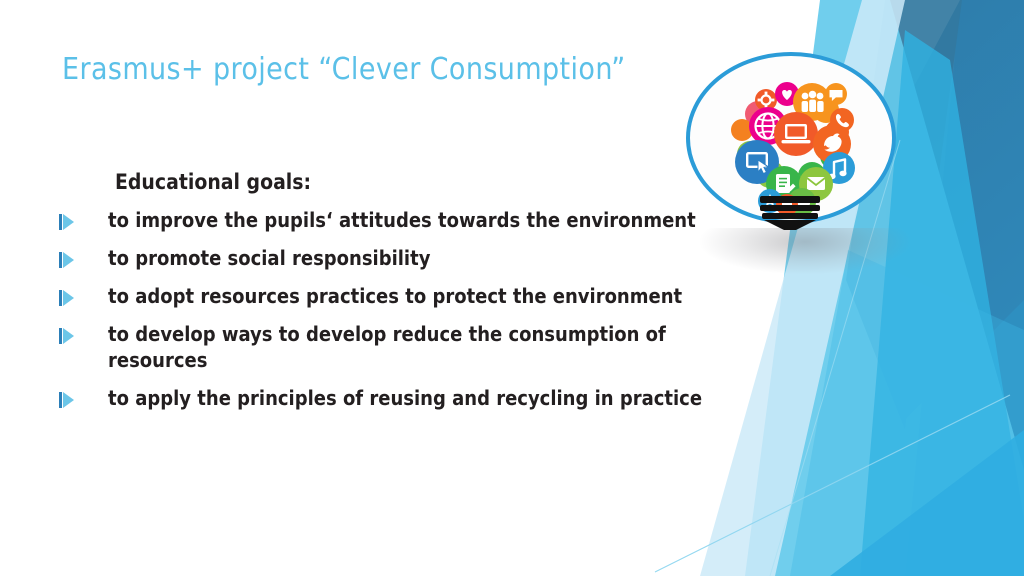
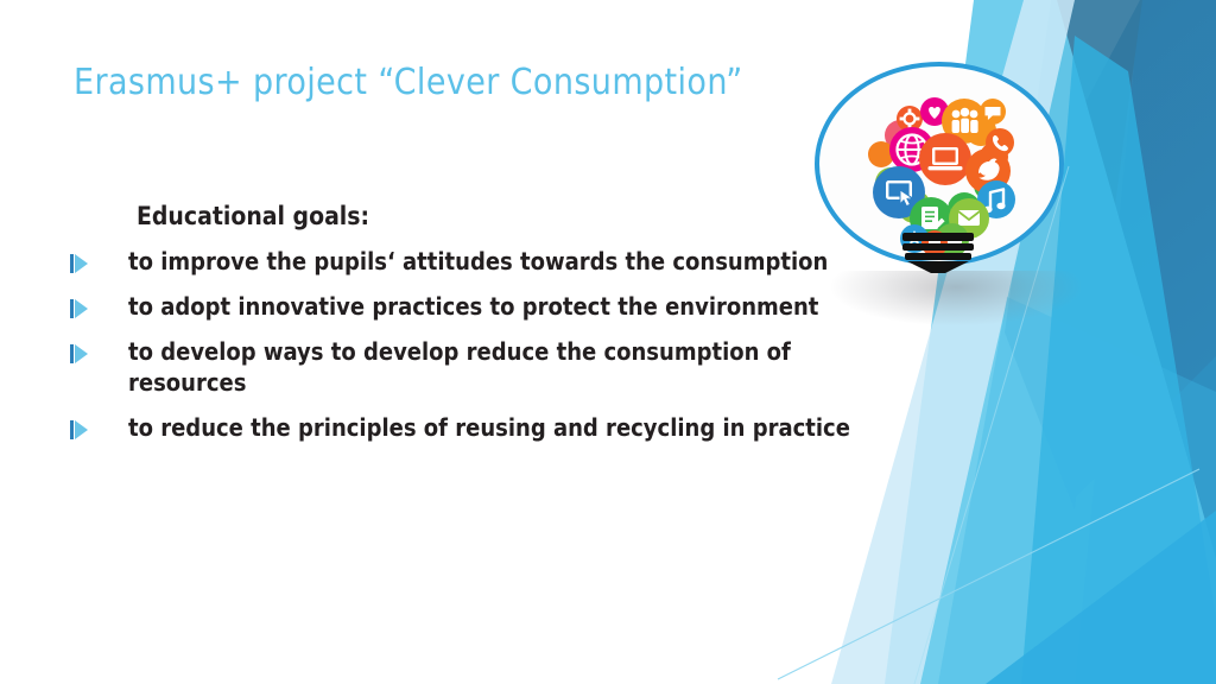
  Erasmus+ project “Clever Consumption”
  Educational goals:
- to improve the pupils‘ attitudes towards the environment
+ to improve the pupils‘ attitudes towards the consumption
- to promote social responsibility
- to adopt resources practices to protect the environment
+ to adopt innovative practices to protect the environment
  to develop ways to develop reduce the consumption of resources
- to apply the principles of reusing and recycling in practice
+ to reduce the principles of reusing and recycling in practice
